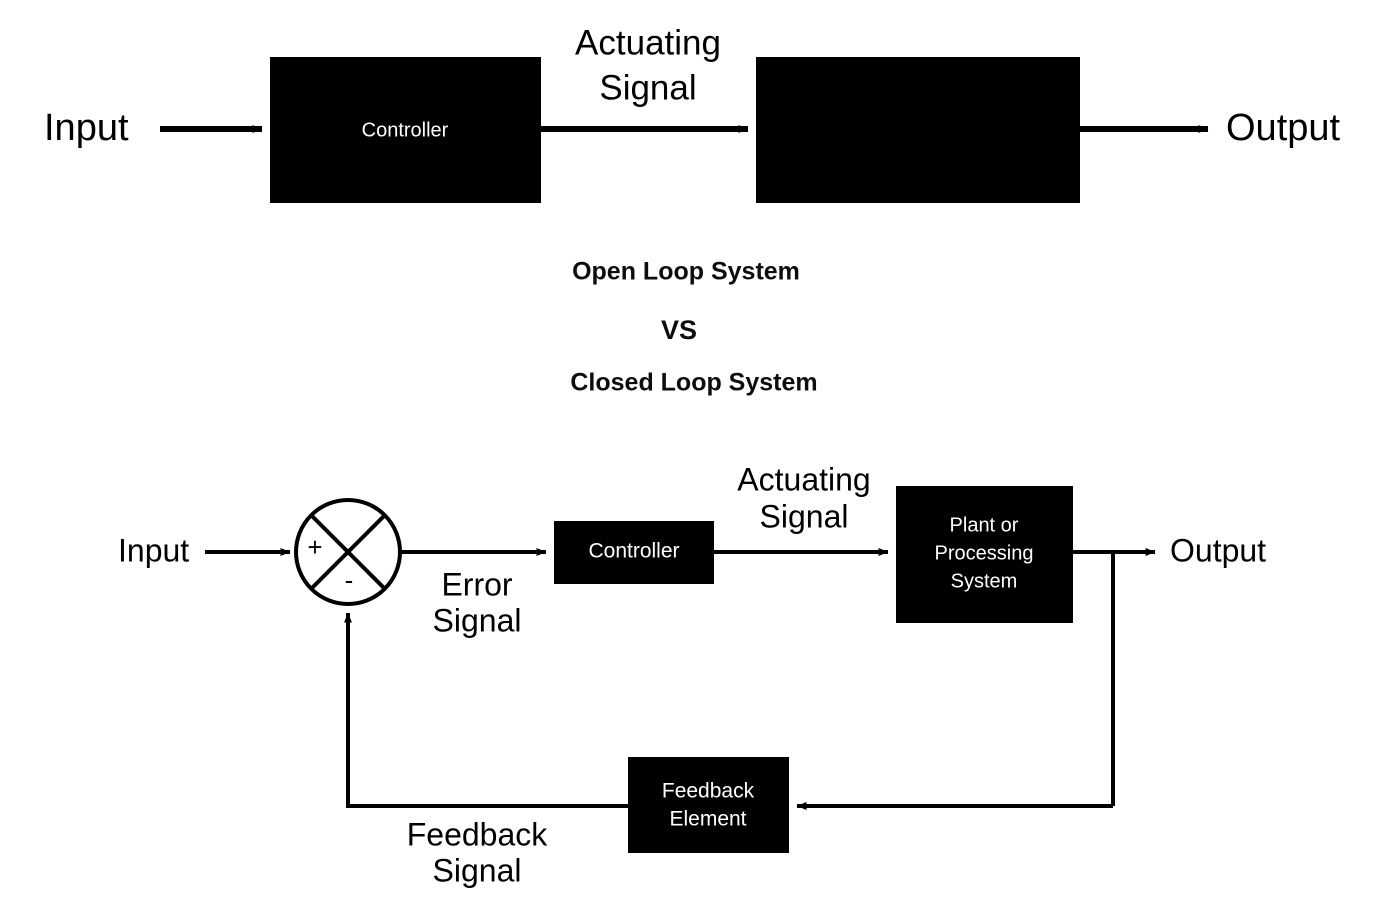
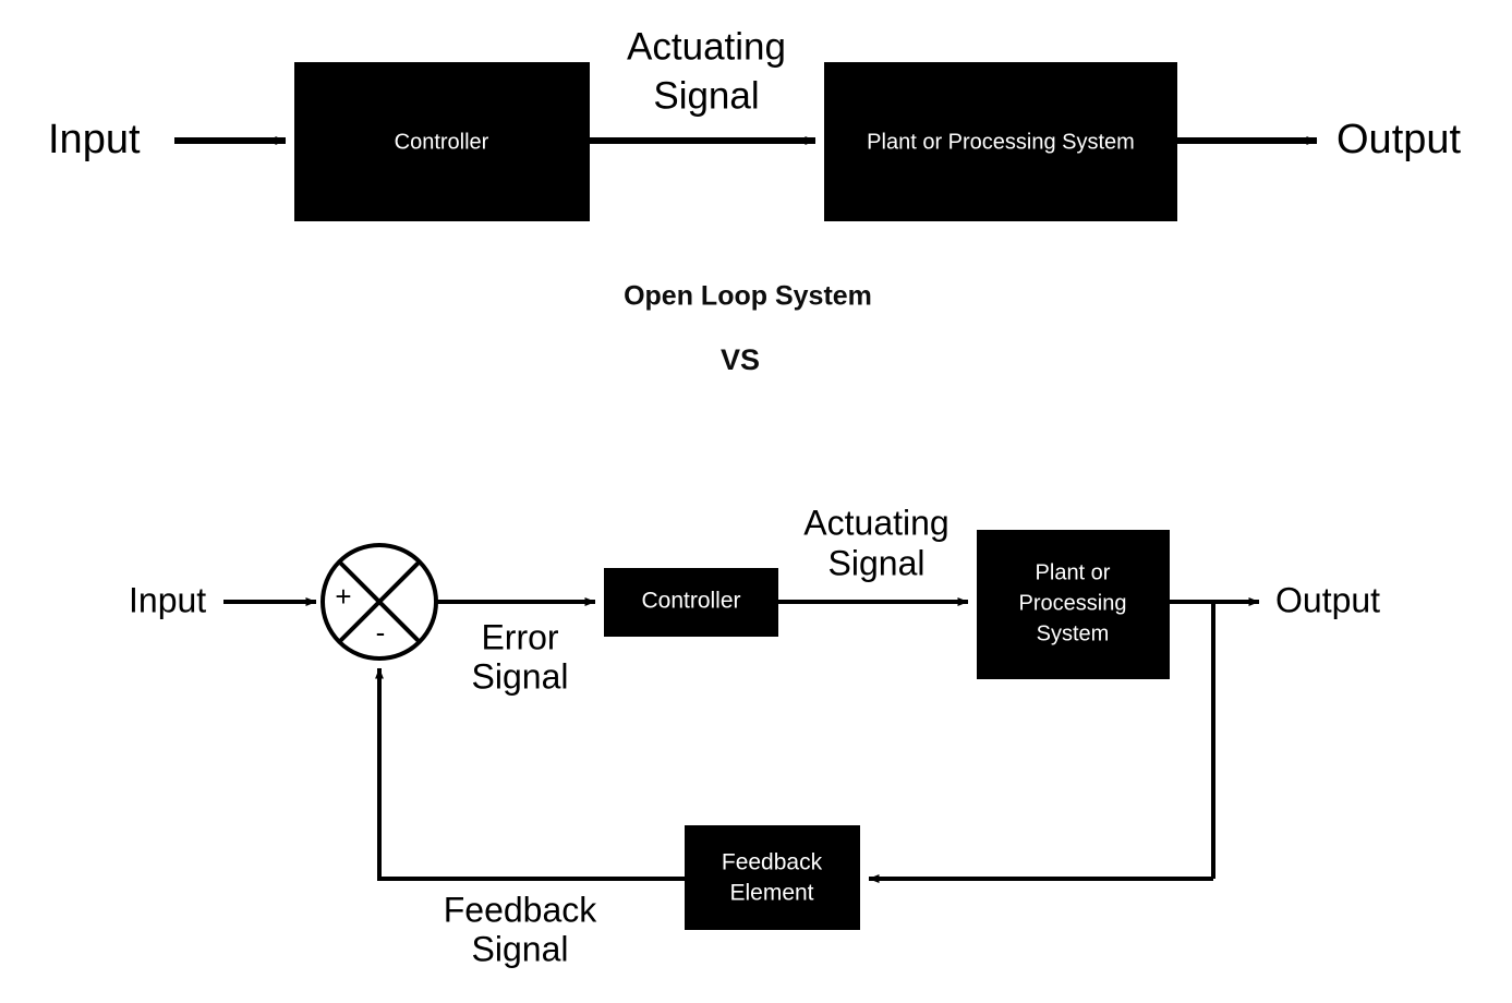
  Input
  Controller
  Actuating
  Signal
+ Plant or Processing System
  Output
  Open Loop System
  VS
- Closed Loop System
  Input
  +
  -
  Error
  Signal
  Controller
  Actuating
  Signal
  Plant or
  Processing
  System
  Output
  Feedback
  Element
  Feedback
  Signal
